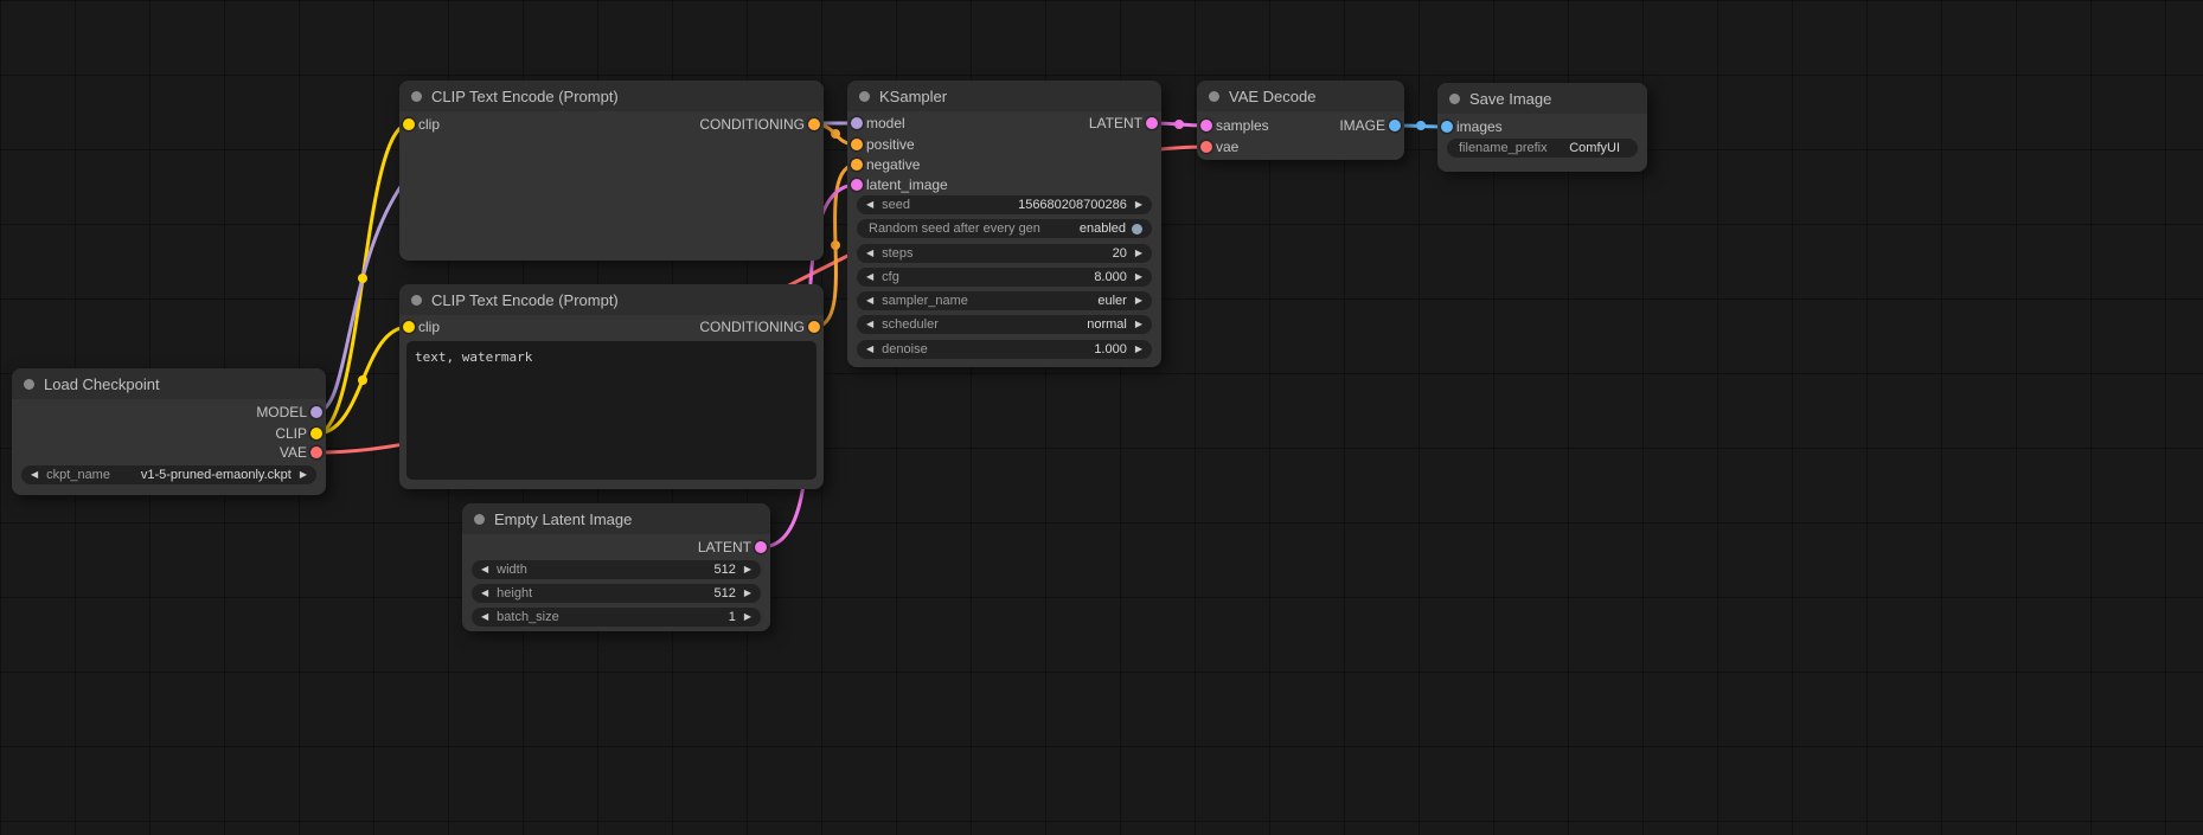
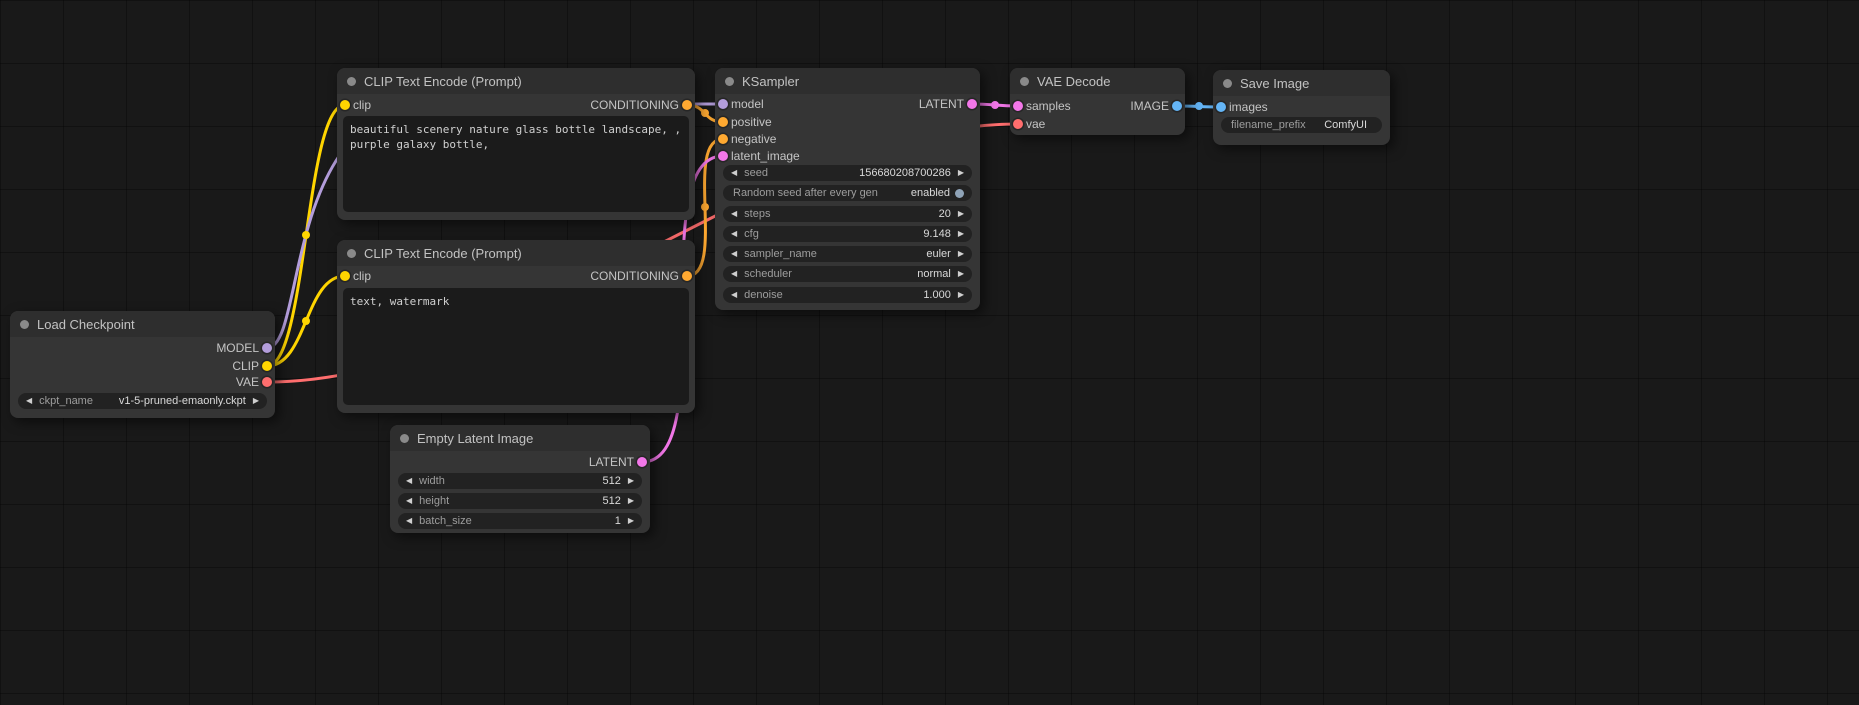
  Load Checkpoint
  MODEL
  CLIP
  VAE
  ◀
  ckpt_name
  v1-5-pruned-emaonly.ckpt
  ▶
  CLIP Text Encode (Prompt)
  clip
  CONDITIONING
+ beautiful scenery nature glass bottle landscape, , purple galaxy bottle,
  CLIP Text Encode (Prompt)
  clip
  CONDITIONING
  text, watermark
  Empty Latent Image
  LATENT
  ◀
  width
  512
  ▶
  ◀
  height
  512
  ▶
  ◀
  batch_size
  1
  ▶
  KSampler
  model
  positive
  negative
  latent_image
  LATENT
  ◀
  seed
  156680208700286
  ▶
  Random seed after every gen
  enabled
  ◀
  steps
  20
  ▶
  ◀
  cfg
- 8.000
+ 9.148
  ▶
  ◀
  sampler_name
  euler
  ▶
  ◀
  scheduler
  normal
  ▶
  ◀
  denoise
  1.000
  ▶
  VAE Decode
  samples
  vae
  IMAGE
  Save Image
  images
  filename_prefix
  ComfyUI
